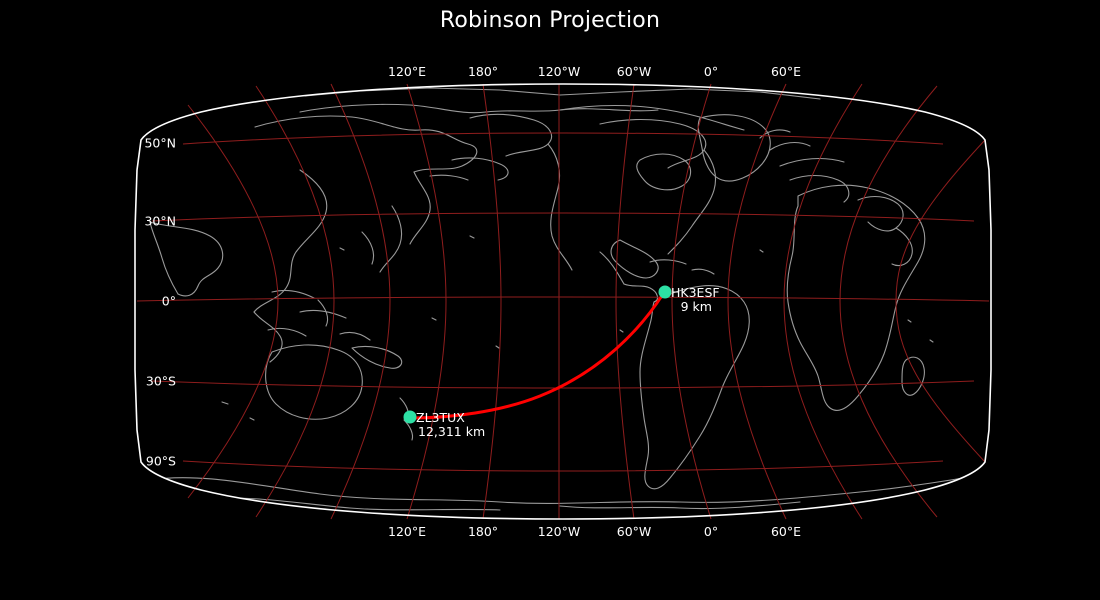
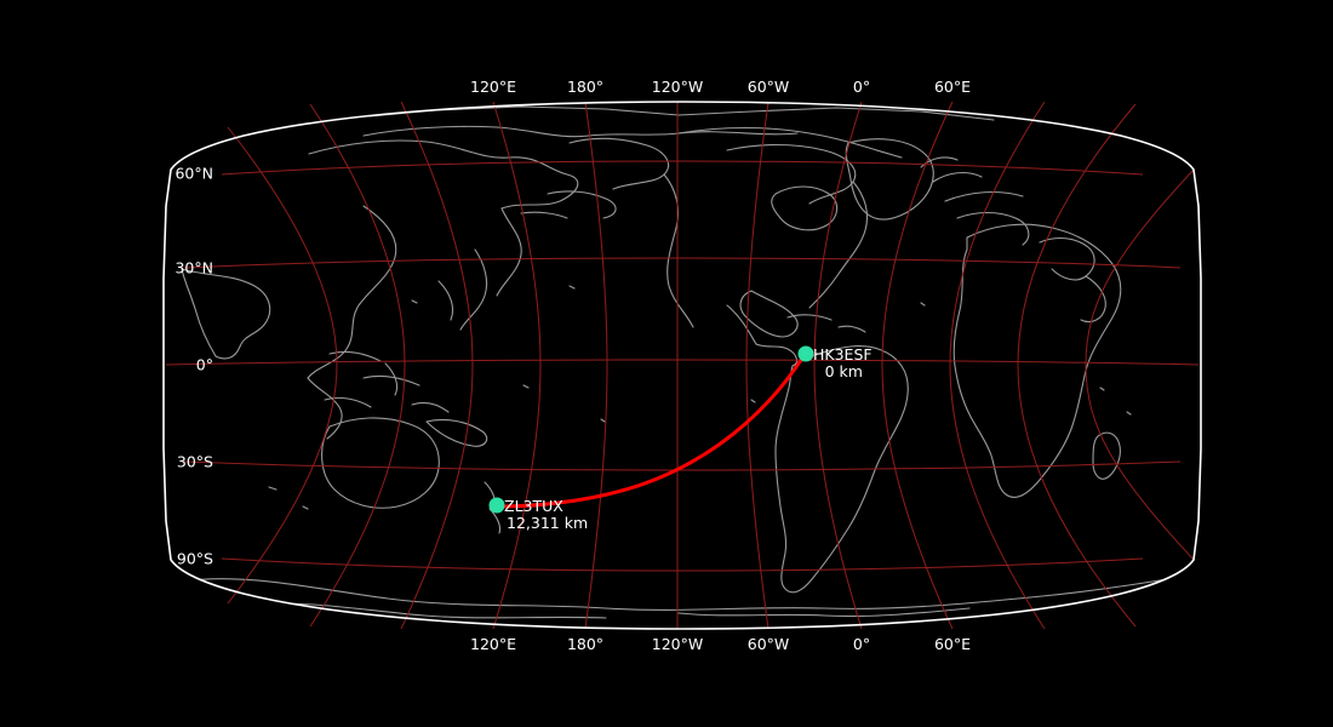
- Robinson Projection
  120°E
  180°
  120°W
  60°W
  0°
  60°E
  120°E
  180°
  120°W
  60°W
  0°
  60°E
- 50°N
+ 60°N
  30°N
  0°
  30°S
  90°S
  HK3ESF
- 9 km
+ 0 km
  ZL3TUX
  12,311 km
